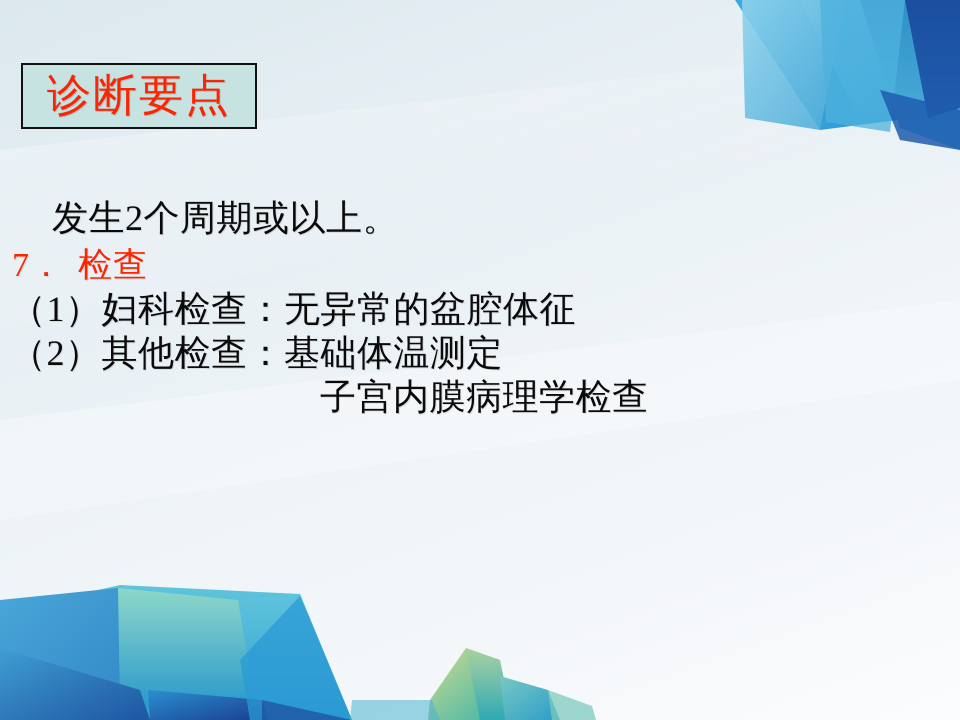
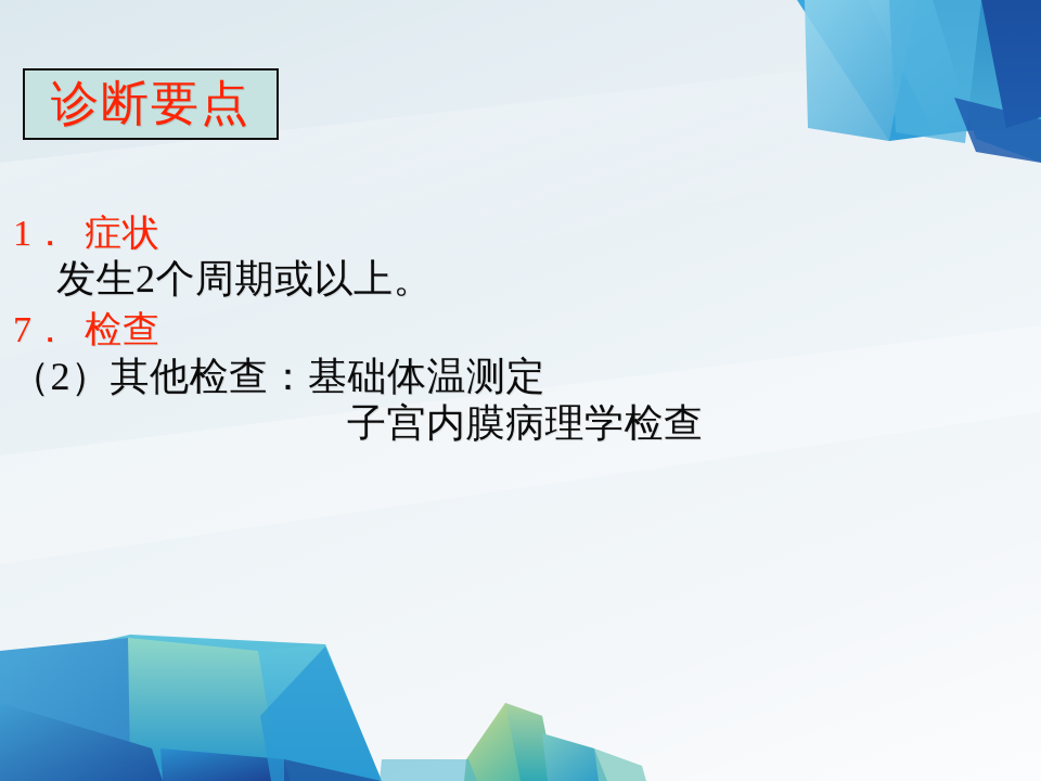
  诊断要点
+ 1． 症状
  发生2个周期或以上。
  7． 检查
- （1）妇科检查：无异常的盆腔体征
  （2）其他检查：基础体温测定
  子宫内膜病理学检查
